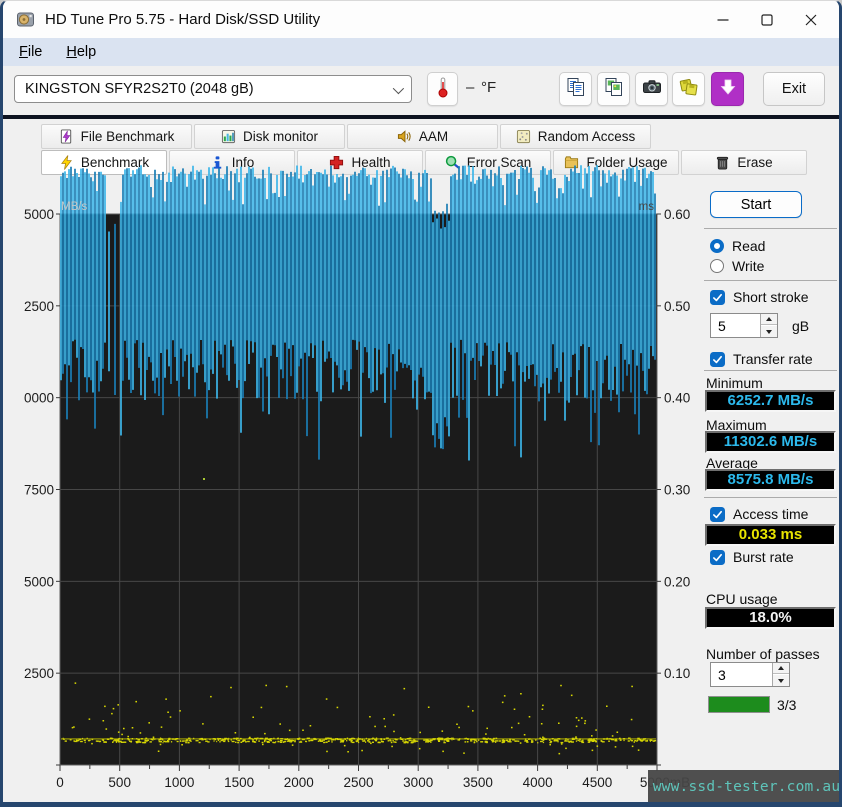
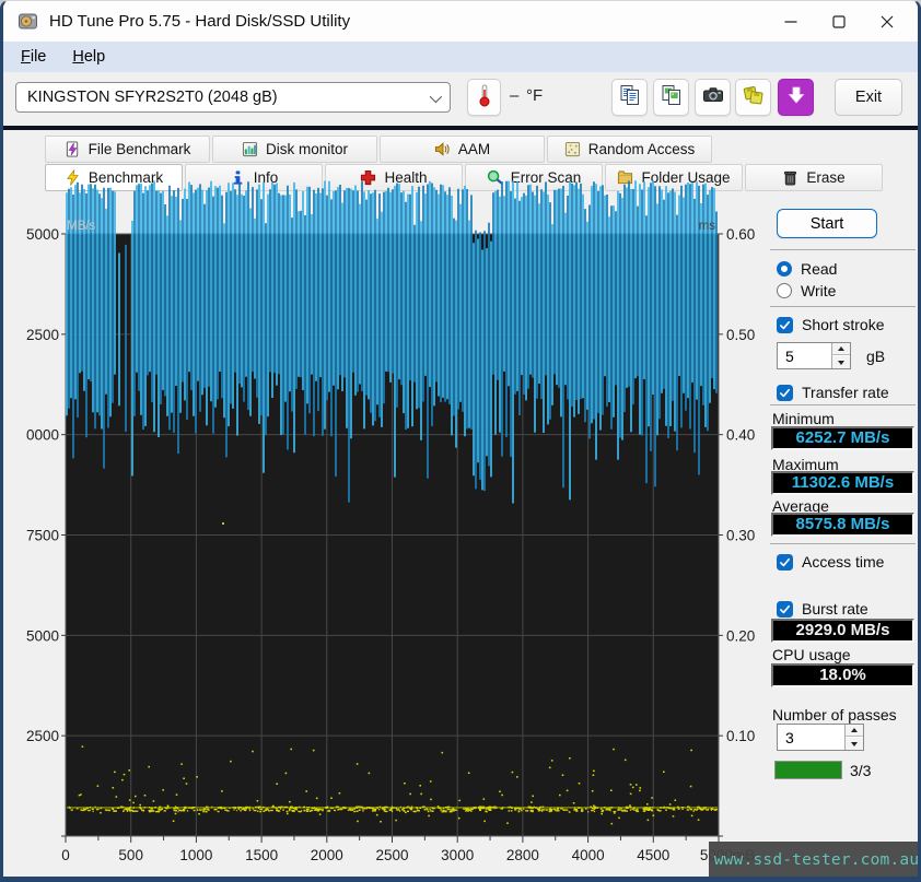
  HD Tune Pro 5.75 - Hard Disk/SSD Utility
  File
  Help
  KINGSTON SFYR2S2T0 (2048 gB)
  –
  °F
  Exit
  File Benchmark
  Disk monitor
  AAM
  Random Access
  Benchmark
  Info
  Health
  Error Scan
  Folder Usage
  Erase
  5000
  2500
  0000
  7500
  5000
  2500
  0.60
  0.50
  0.40
  0.30
  0.20
  0.10
  0
  500
  1000
  1500
  2000
  2500
  3000
- 3500
+ 2800
  4000
  4500
  MB/s
  ms
  Start
  Read
  Write
  Short stroke
  5
  gB
  Transfer rate
  Minimum
  6252.7 MB/s
  Maximum
  11302.6 MB/s
  Average
  8575.8 MB/s
  Access time
- 0.033 ms
  Burst rate
+ 2929.0 MB/s
  CPU usage
  18.0%
  Number of passes
  3
  3/3
  www.ssd-tester.com.au
